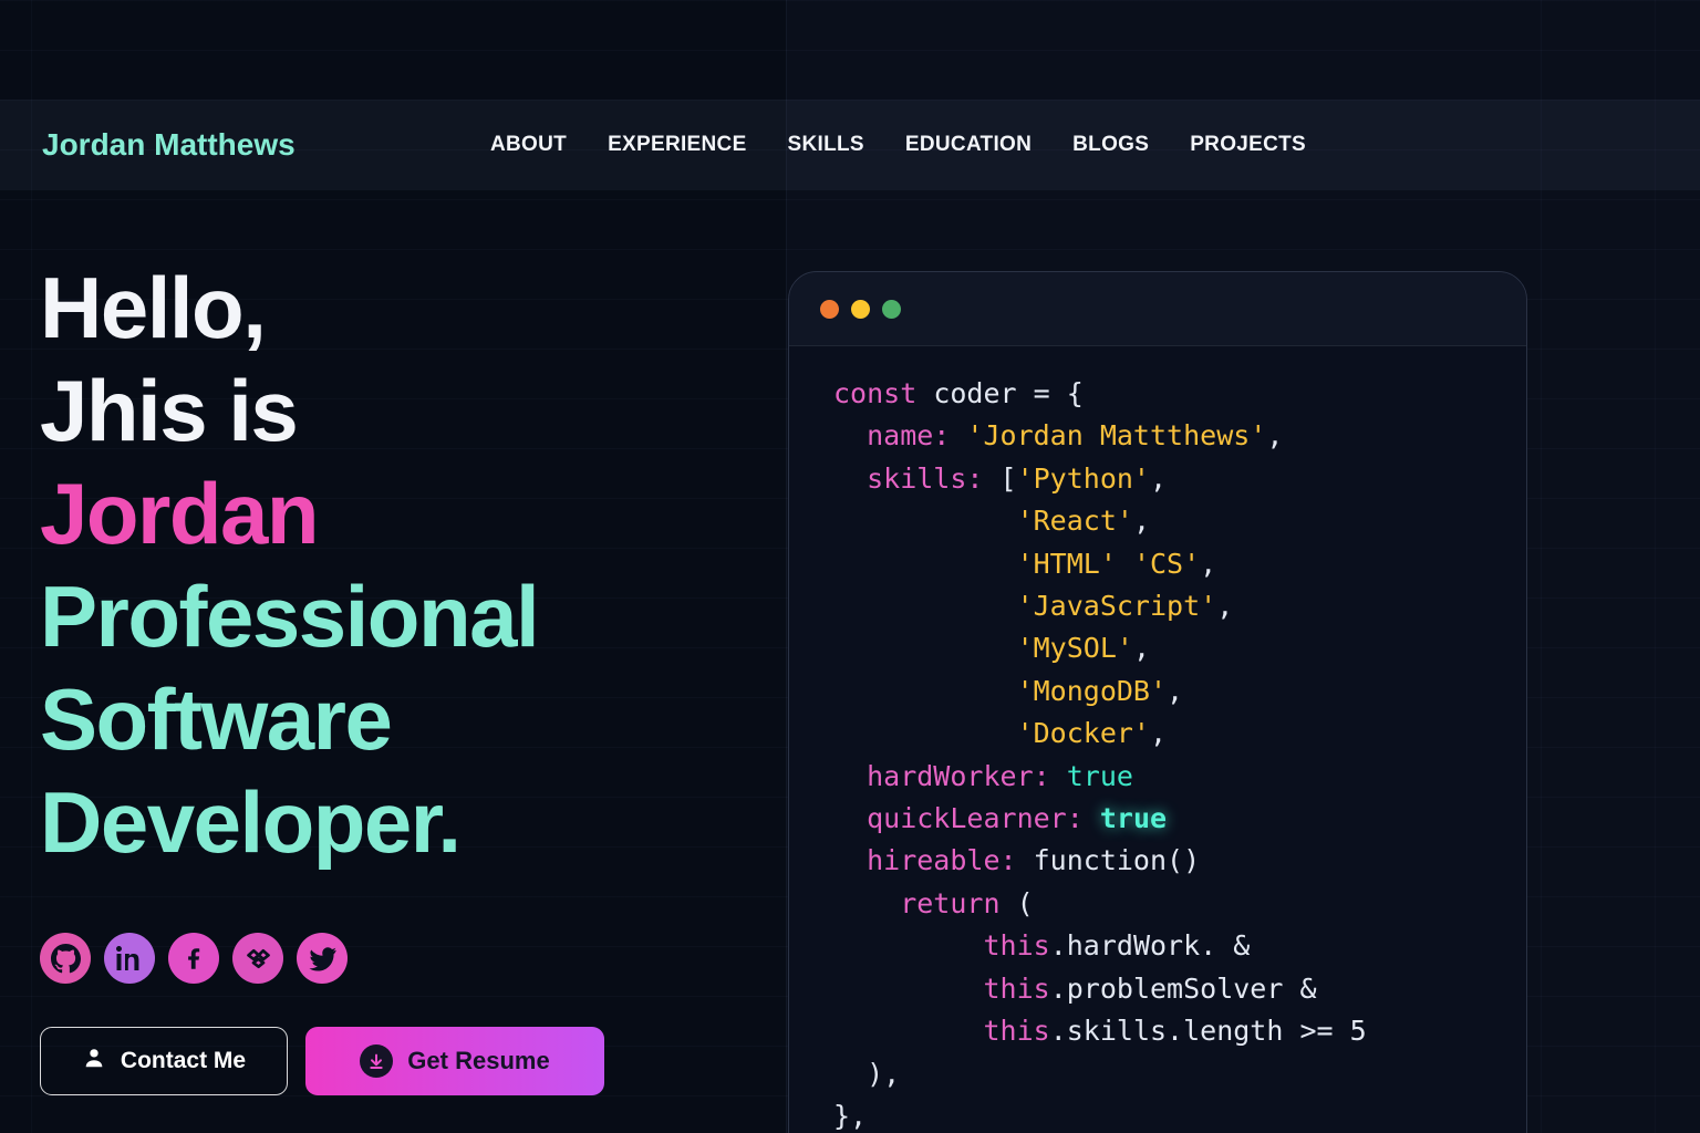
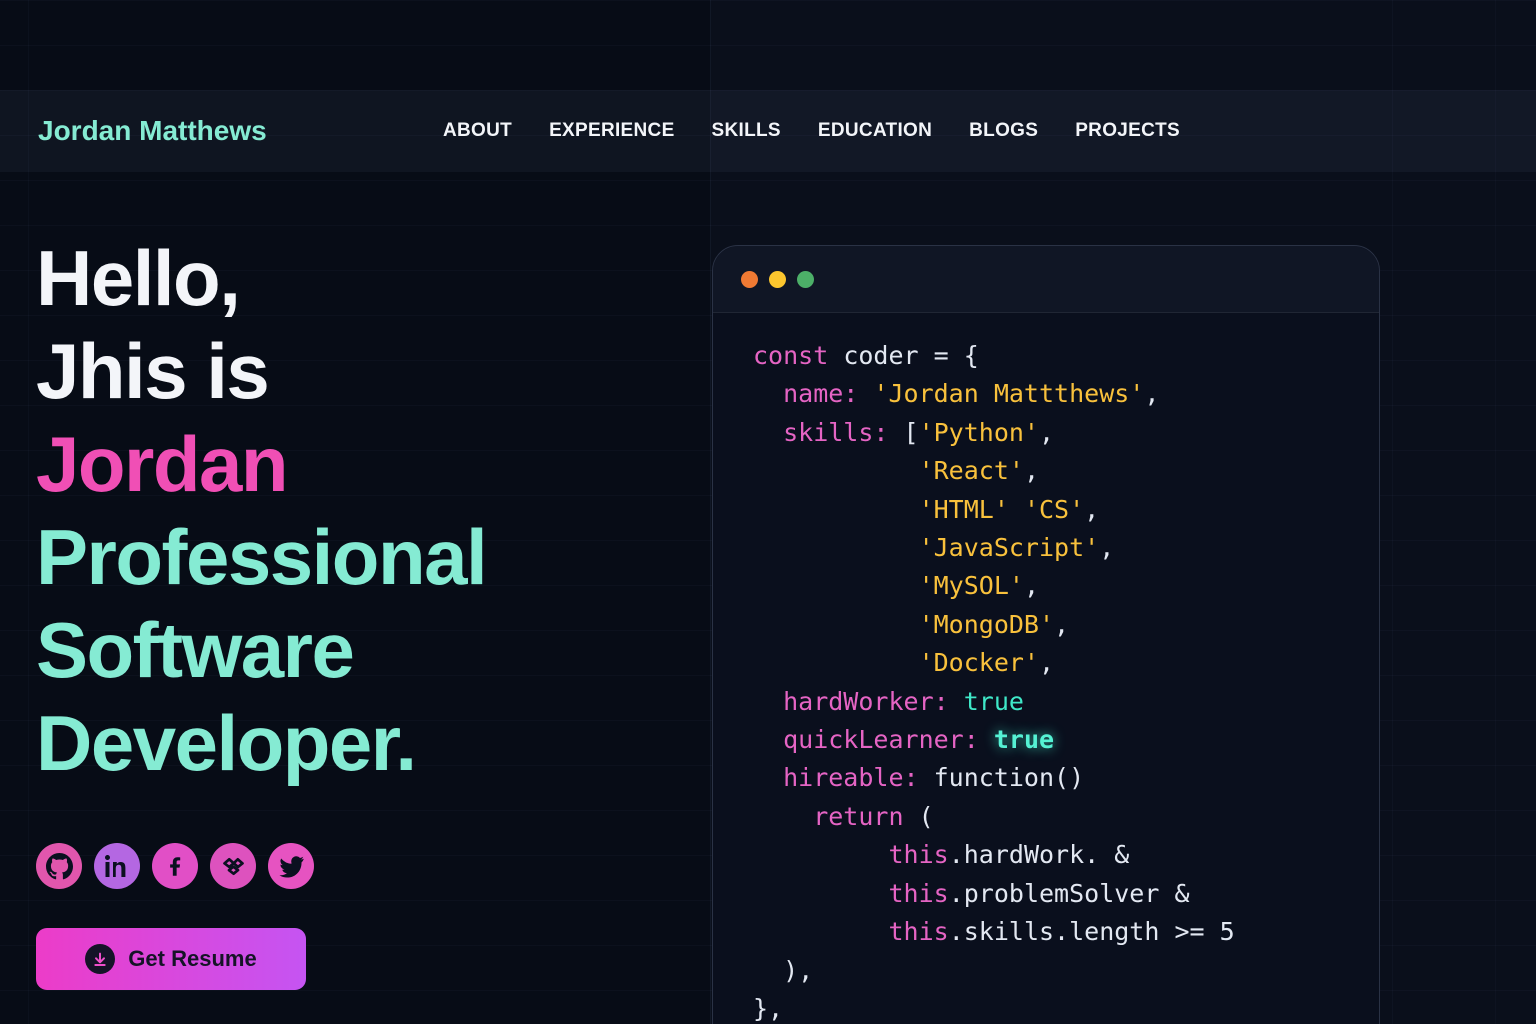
  Jordan Matthews
  ABOUT
  EXPERIENCE
  SKILLS
  EDUCATION
  BLOGS
  PROJECTS
  Hello,
  Jhis is
  Jordan
  Professional Software Developer.
- Contact Me
  Get Resume
  const coder = {
  name: 'Jordan Mattthews',
  skills: ['Python',
  'React',
  'HTML' 'CS',
  'JavaScript',
  'MySOL',
  'MongoDB',
  'Docker',
  hardWorker: true
  quickLearner: true
  hireable: function()
  return (
  this.hardWork. &
  this.problemSolver &
  this.skills.length >= 5
  ),
  },
